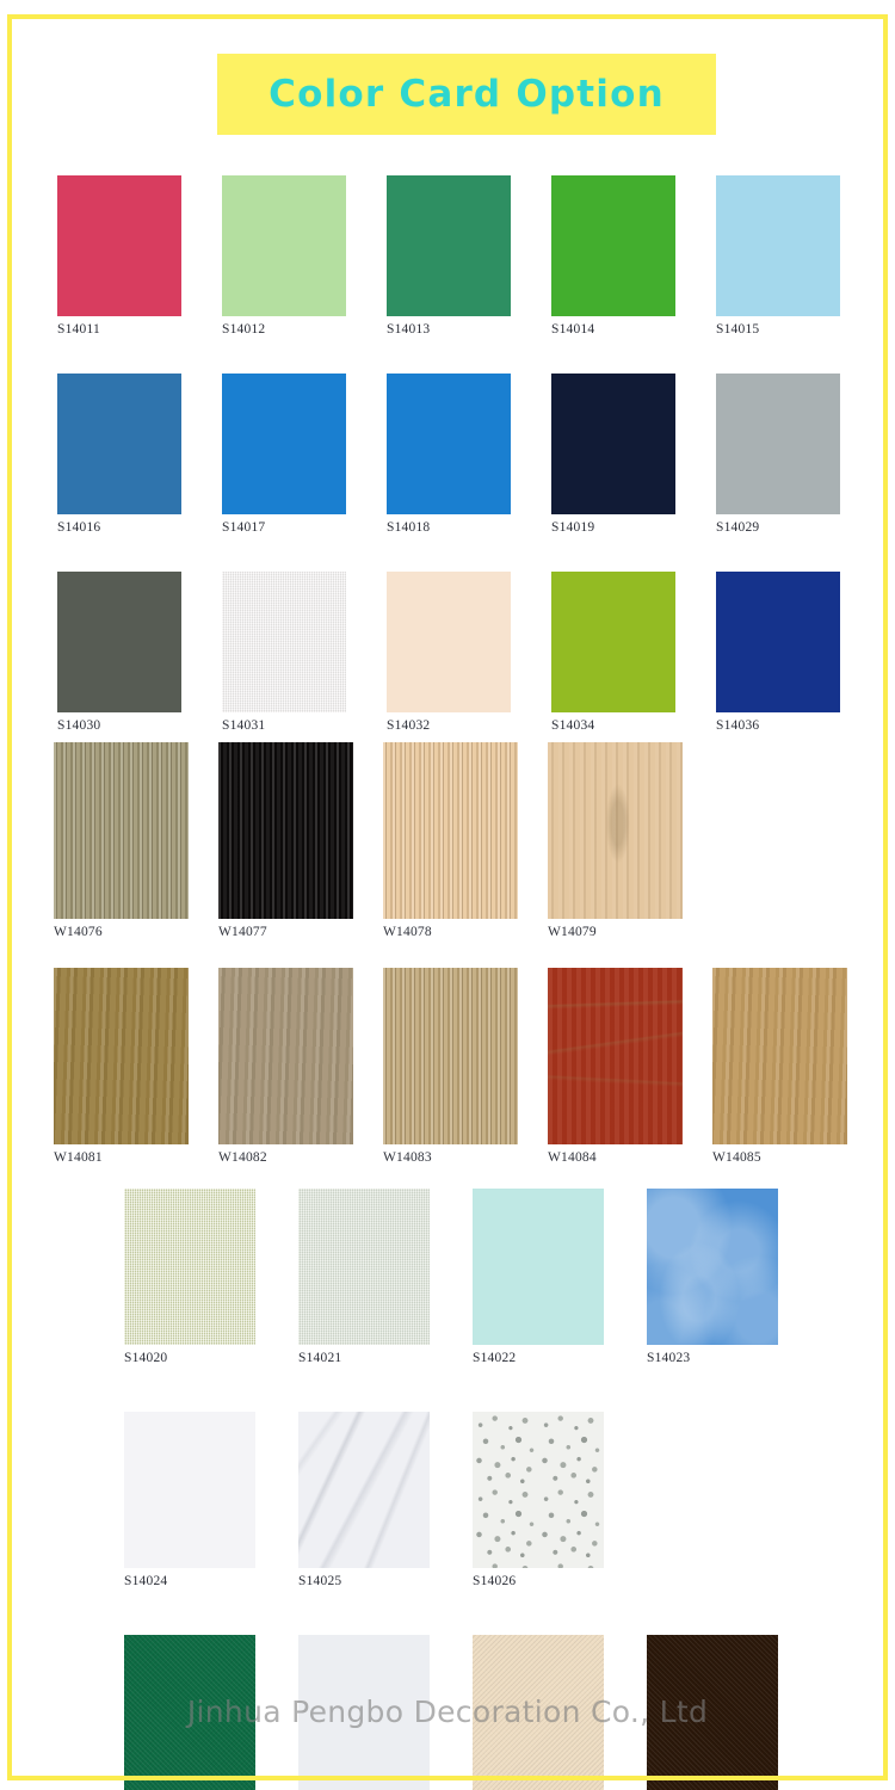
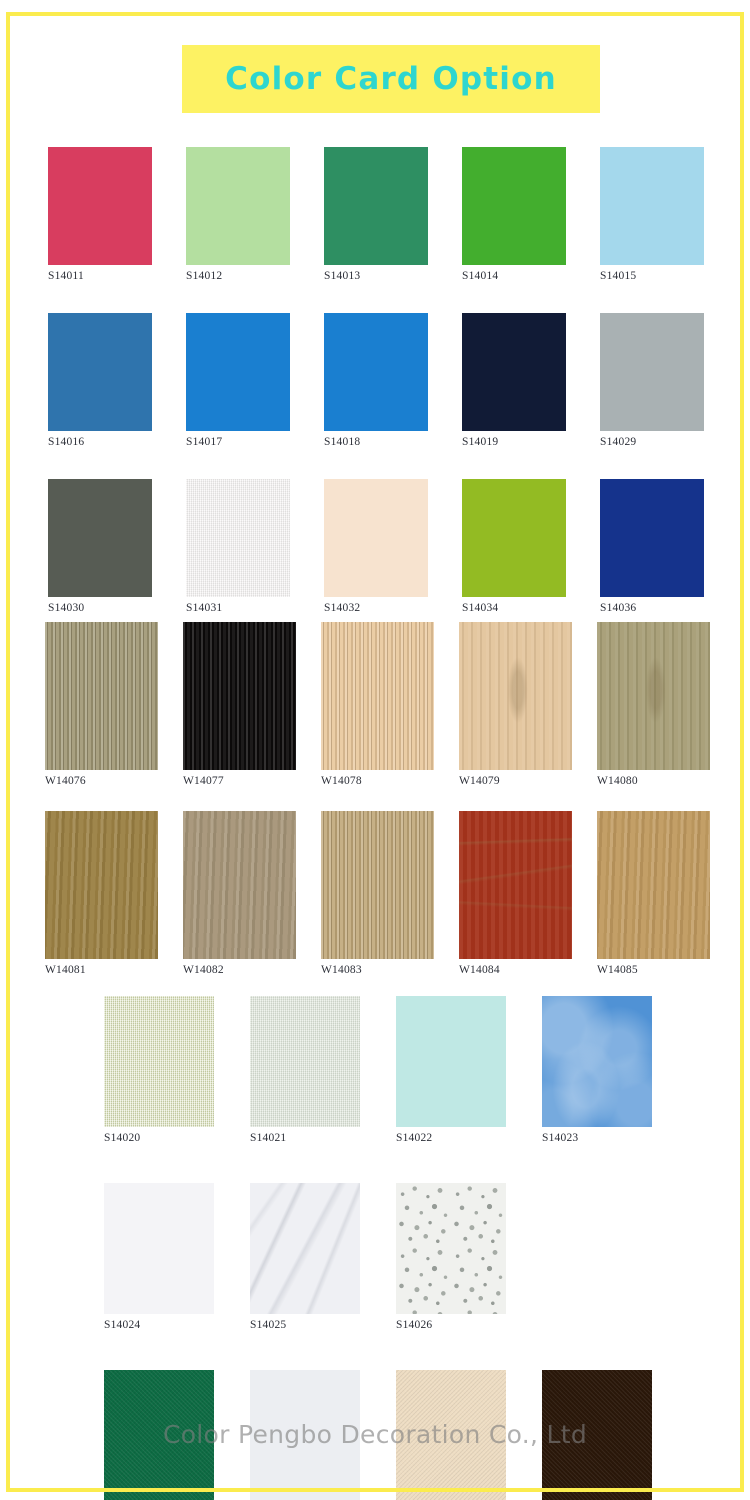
  Color Card Option
  S14011
  S14012
  S14013
  S14014
  S14015
  S14016
  S14017
  S14018
  S14019
  S14029
  S14030
  S14031
  S14032
  S14034
  S14036
  W14076
  W14077
  W14078
  W14079
+ W14080
  W14081
  W14082
  W14083
  W14084
  W14085
  S14020
  S14021
  S14022
  S14023
  S14024
  S14025
  S14026
- Jinhua Pengbo Decoration Co., Ltd
+ Color Pengbo Decoration Co., Ltd
